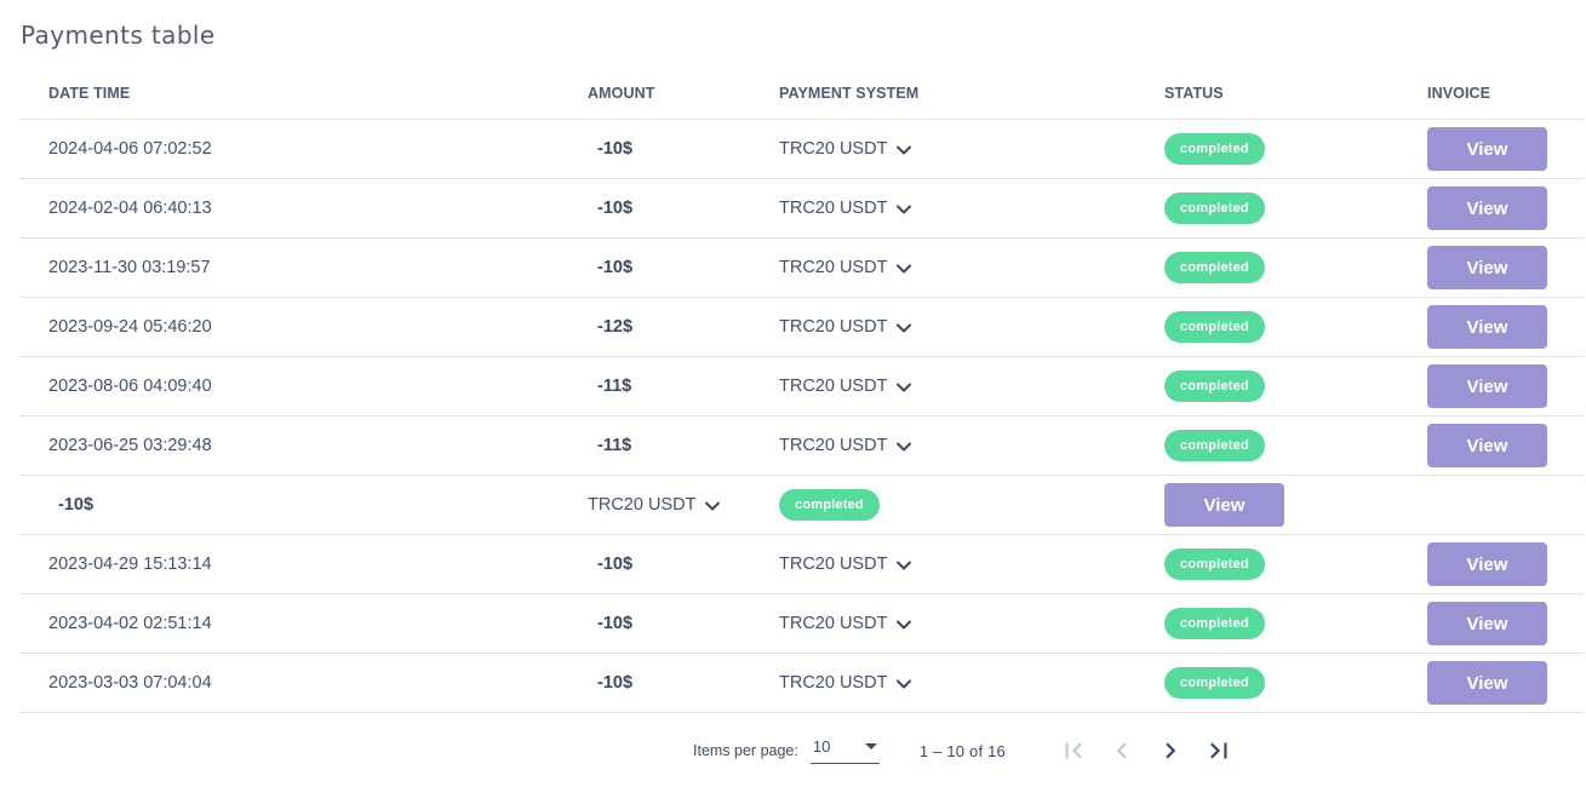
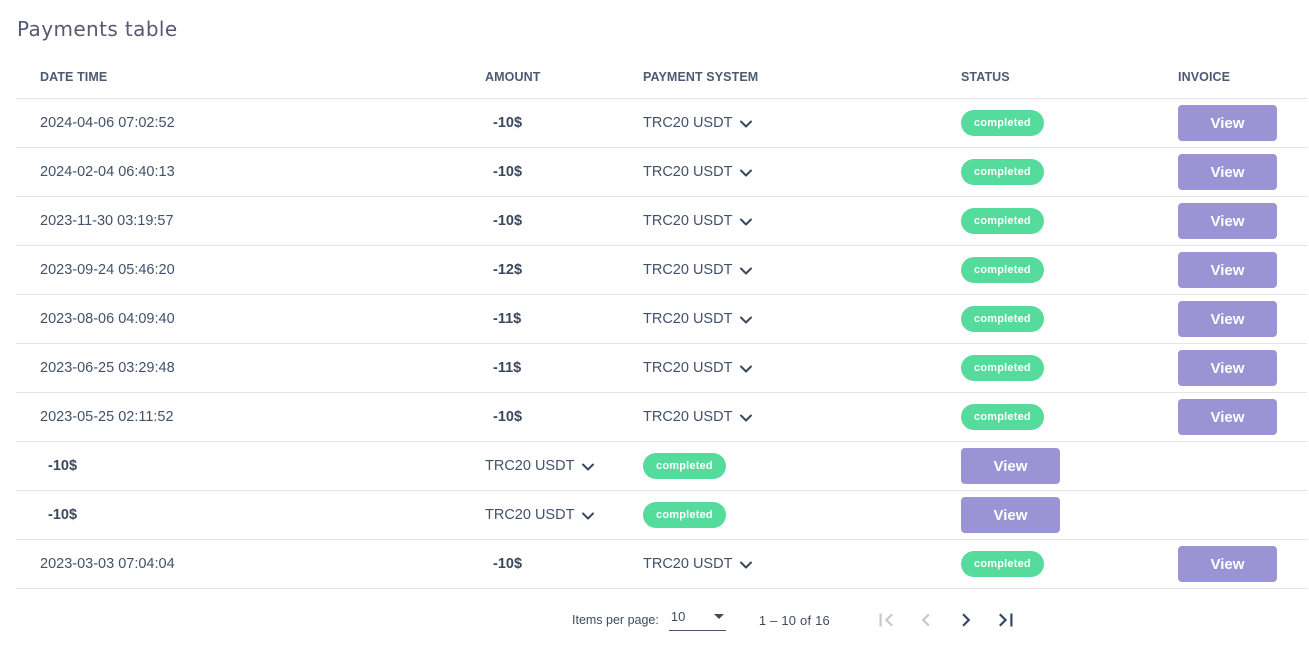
  Payments table
  DATE TIME
  AMOUNT
  PAYMENT SYSTEM
  STATUS
  INVOICE
  2024-04-06 07:02:52
  -10$
  TRC20 USDT
  completed
  View
  2024-02-04 06:40:13
  -10$
  TRC20 USDT
  completed
  View
  2023-11-30 03:19:57
  -10$
  TRC20 USDT
  completed
  View
  2023-09-24 05:46:20
  -12$
  TRC20 USDT
  completed
  View
  2023-08-06 04:09:40
  -11$
  TRC20 USDT
  completed
  View
  2023-06-25 03:29:48
  -11$
  TRC20 USDT
  completed
  View
+ 2023-05-25 02:11:52
  -10$
  TRC20 USDT
  completed
  View
- 2023-04-29 15:13:14
  -10$
  TRC20 USDT
  completed
  View
- 2023-04-02 02:51:14
  -10$
  TRC20 USDT
  completed
  View
  2023-03-03 07:04:04
  -10$
  TRC20 USDT
  completed
  View
  Items per page:
  10
  1 – 10 of 16
